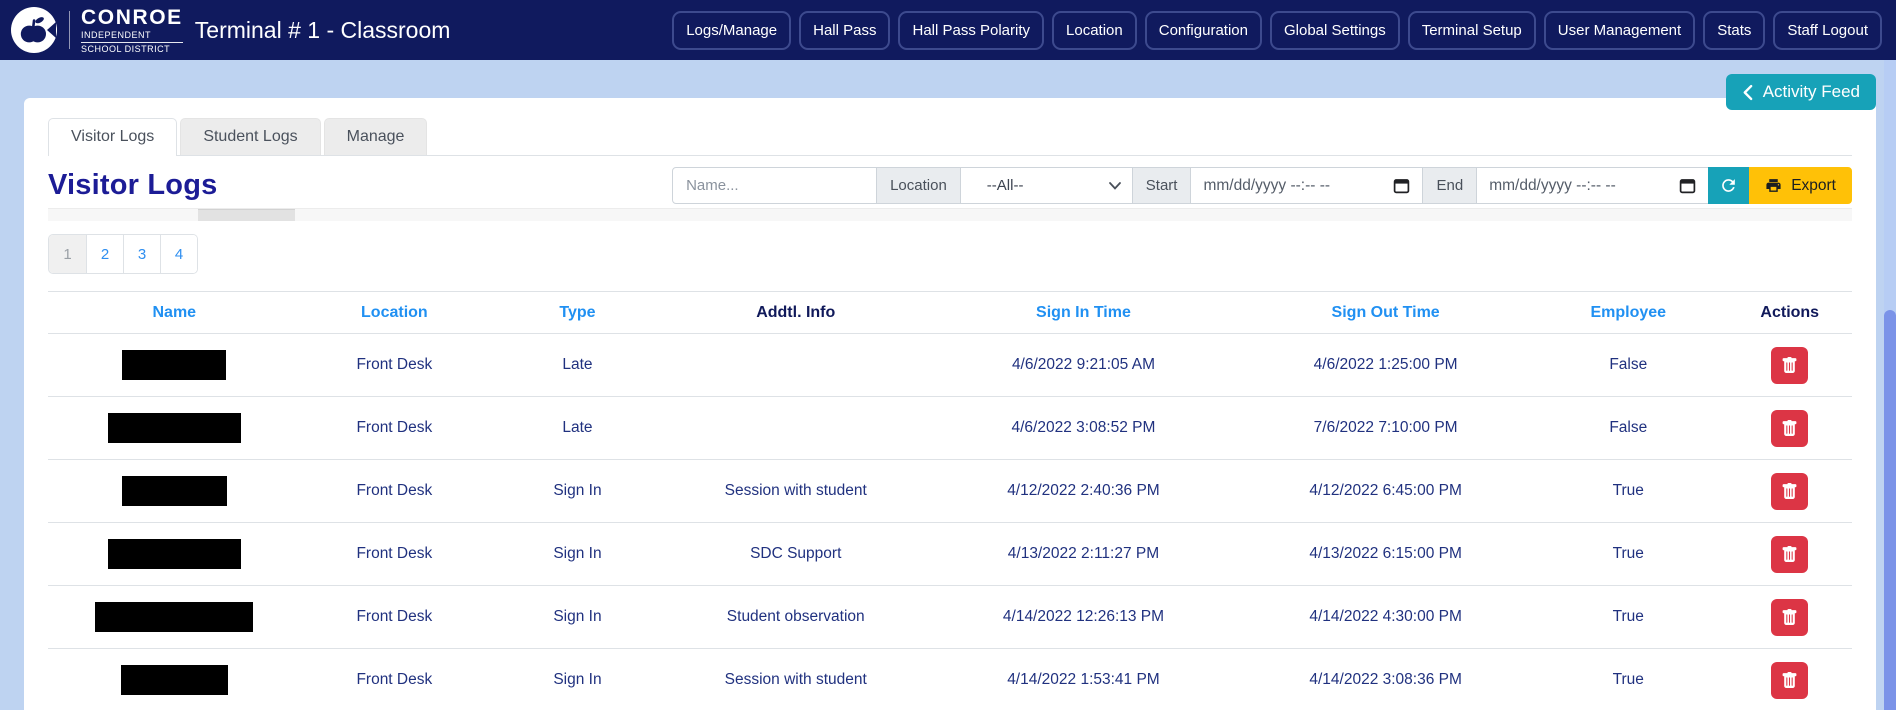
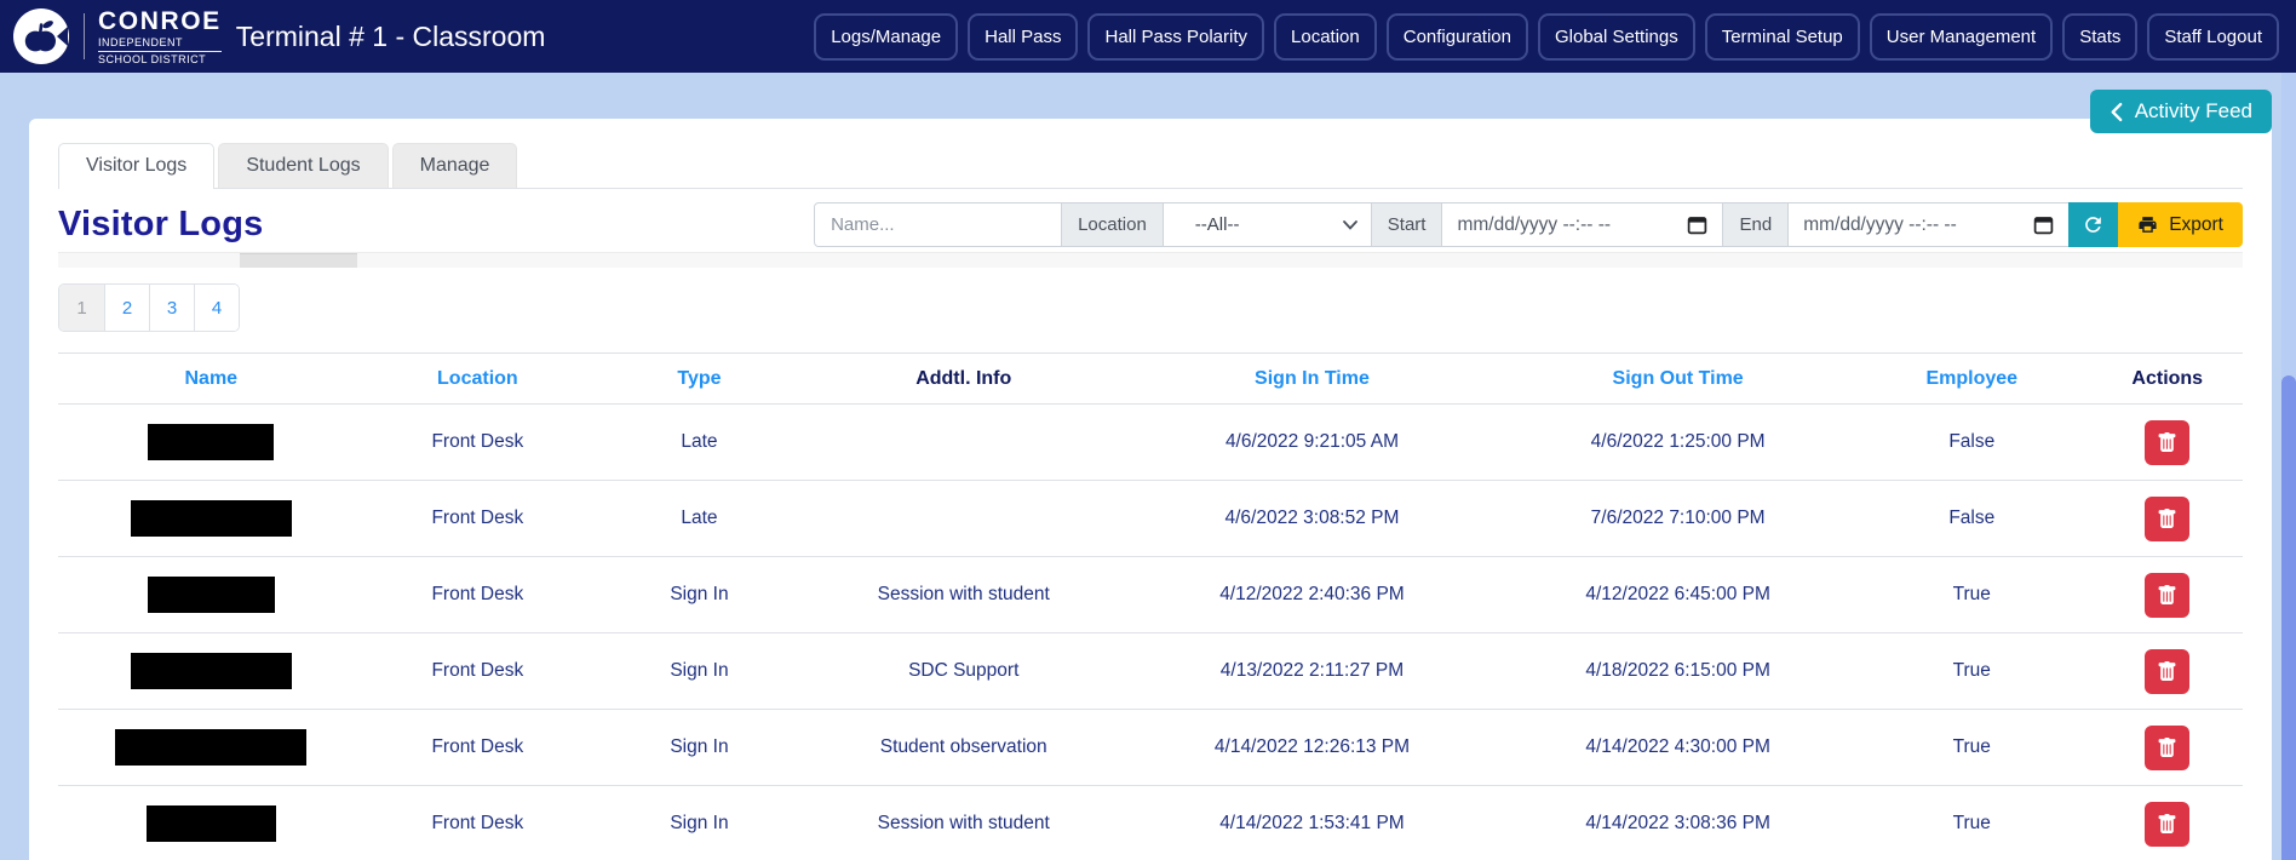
  CONROE
  INDEPENDENT
  SCHOOL DISTRICT
  Terminal # 1 - Classroom
  Logs/Manage
  Hall Pass
  Hall Pass Polarity
  Location
  Configuration
  Global Settings
  Terminal Setup
  User Management
  Stats
  Staff Logout
  Activity Feed
  Visitor Logs
  Student Logs
  Manage
  Visitor Logs
  Name...
  Location
  --All--
  Start
  mm/dd/yyyy --:-- --
  End
  mm/dd/yyyy --:-- --
  Export
  1
  2
  3
  4
  Name	Location	Type	Addtl. Info	Sign In Time	Sign Out Time	Employee	Actions
  	Front Desk	Late		4/6/2022 9:21:05 AM	4/6/2022 1:25:00 PM	False
  	Front Desk	Late		4/6/2022 3:08:52 PM	7/6/2022 7:10:00 PM	False
  	Front Desk	Sign In	Session with student	4/12/2022 2:40:36 PM	4/12/2022 6:45:00 PM	True
- 	Front Desk	Sign In	SDC Support	4/13/2022 2:11:27 PM	4/13/2022 6:15:00 PM	True
+ 	Front Desk	Sign In	SDC Support	4/13/2022 2:11:27 PM	4/18/2022 6:15:00 PM	True
  	Front Desk	Sign In	Student observation	4/14/2022 12:26:13 PM	4/14/2022 4:30:00 PM	True
  	Front Desk	Sign In	Session with student	4/14/2022 1:53:41 PM	4/14/2022 3:08:36 PM	True
